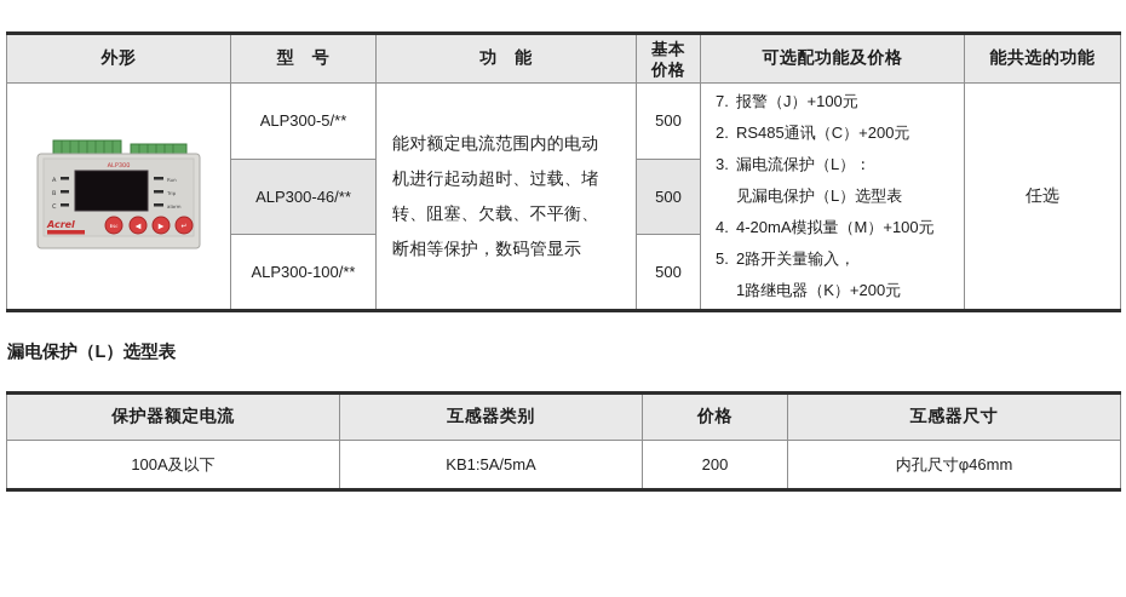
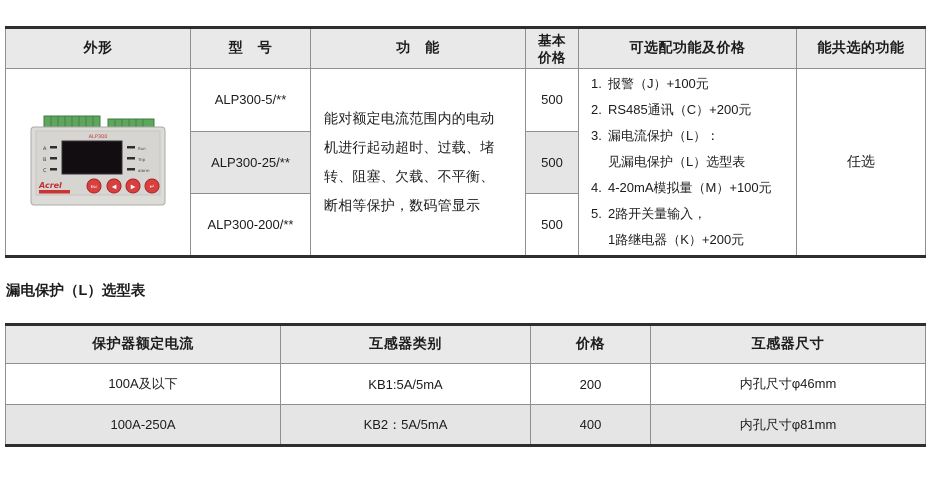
  外形	型 号	功 能	基本 价格	可选配功能及价格	能共选的功能
- Acrel	ALP300-5/**	能对额定电流范围内的电动机进行起动超时、过载、堵转、阻塞、欠载、不平衡、断相等保护，数码管显示	500	7. 报警（J）+100元 2. RS485通讯（C）+200元 3. 漏电流保护（L）： 见漏电保护（L）选型表 4. 4-20mA模拟量（M）+100元 5. 2路开关量输入， 1路继电器（K）+200元	任选
+ Acrel	ALP300-5/**	能对额定电流范围内的电动机进行起动超时、过载、堵转、阻塞、欠载、不平衡、断相等保护，数码管显示	500	1. 报警（J）+100元 2. RS485通讯（C）+200元 3. 漏电流保护（L）： 见漏电保护（L）选型表 4. 4-20mA模拟量（M）+100元 5. 2路开关量输入， 1路继电器（K）+200元	任选
- ALP300-46/**	500
+ ALP300-25/**	500
- ALP300-100/**	500
+ ALP300-200/**	500
  漏电保护（L）选型表
  保护器额定电流	互感器类别	价格	互感器尺寸
  100A及以下	KB1:5A/5mA	200	内孔尺寸φ46mm
+ 100A-250A	KB2：5A/5mA	400	内孔尺寸φ81mm
